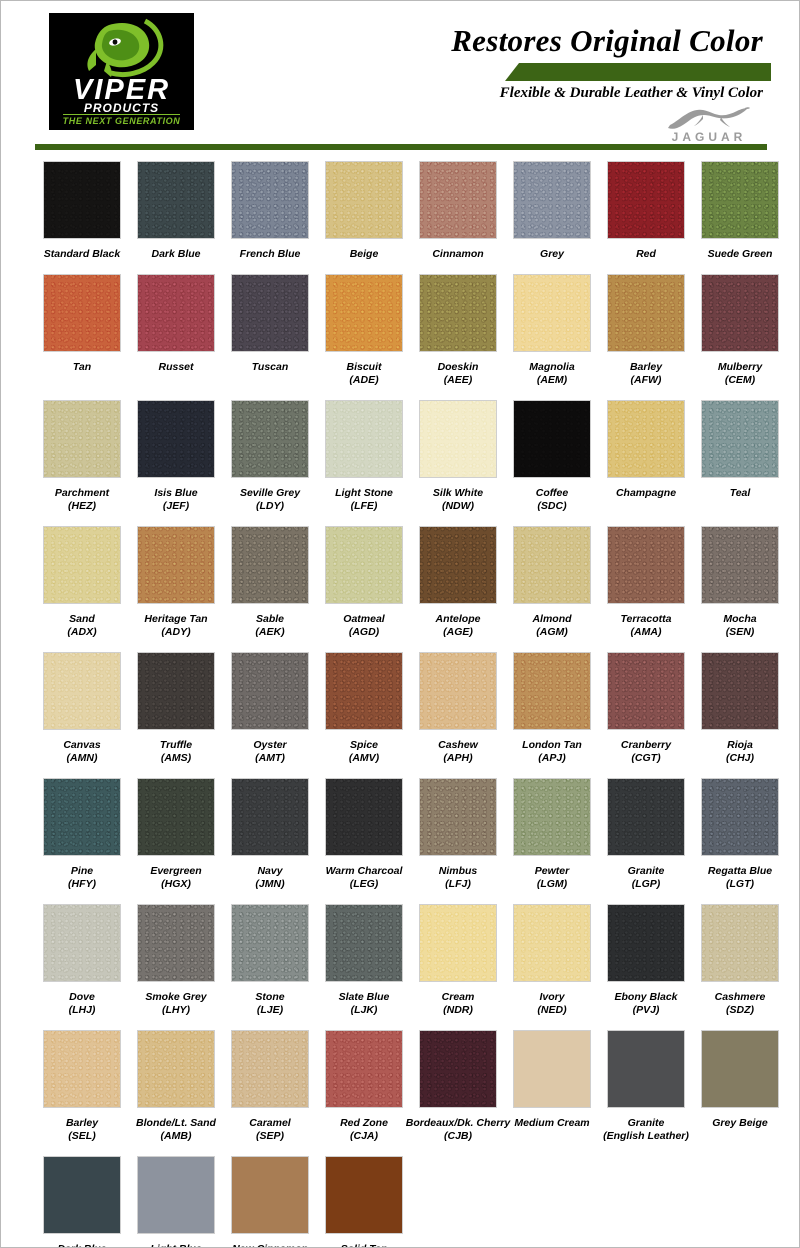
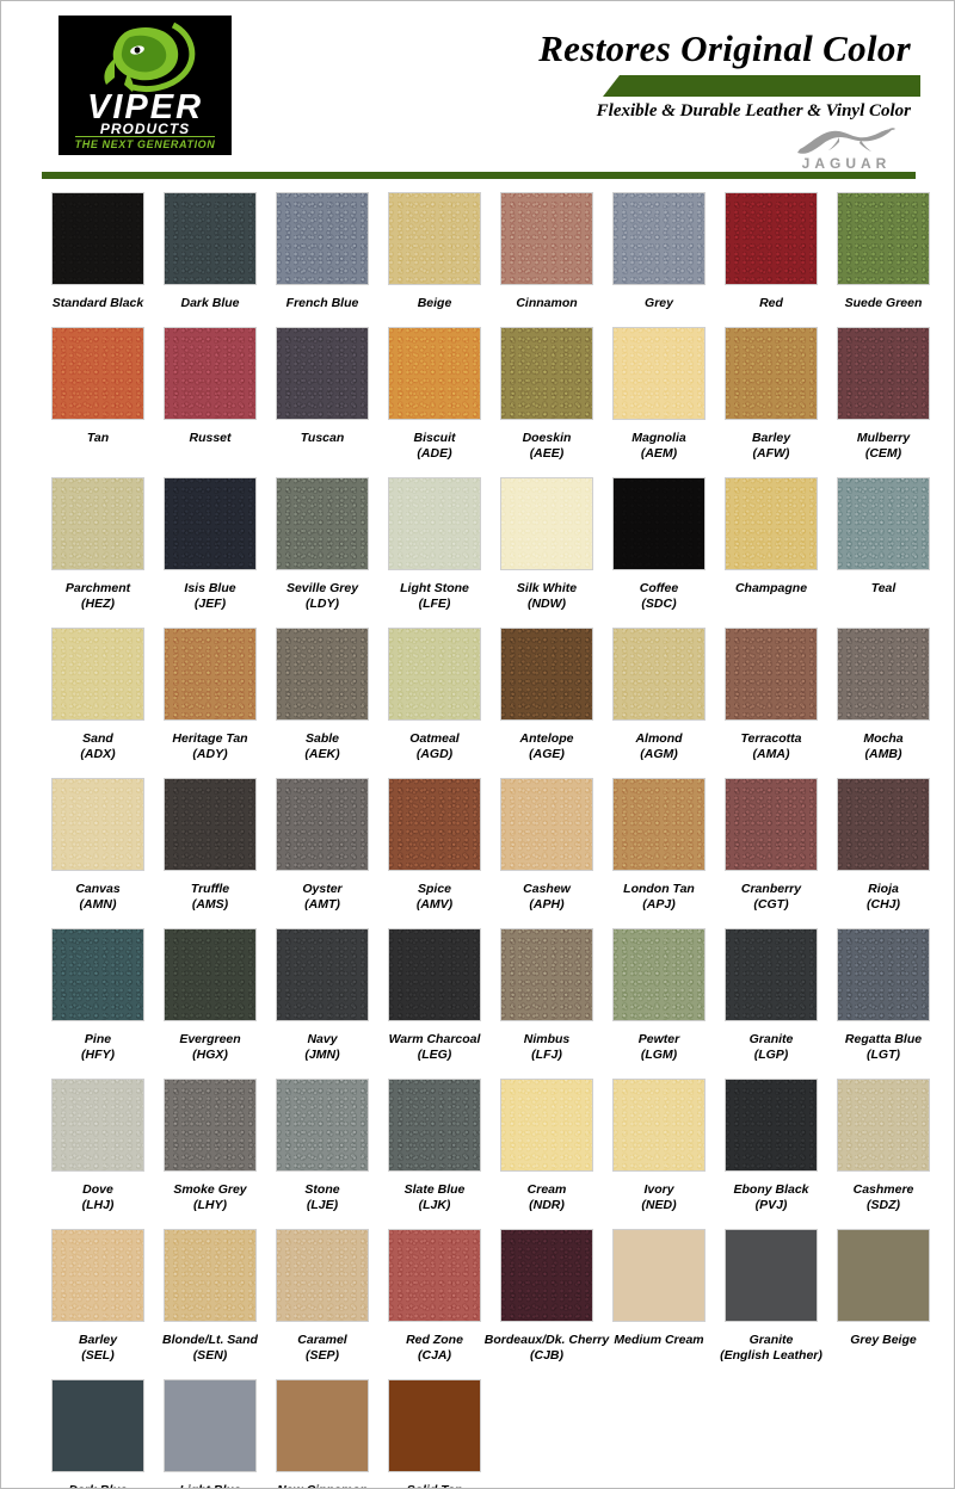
  VIPER
  PRODUCTS
  THE NEXT GENERATION
  Restores Original Color
  Flexible & Durable Leather & Vinyl Color
  JAGUAR
  Standard Black
  Dark Blue
  French Blue
  Beige
  Cinnamon
  Grey
  Red
  Suede Green
  Tan
  Russet
  Tuscan
  Biscuit
  (ADE)
  Doeskin
  (AEE)
  Magnolia
  (AEM)
  Barley
  (AFW)
  Mulberry
  (CEM)
  Parchment
  (HEZ)
  Isis Blue
  (JEF)
  Seville Grey
  (LDY)
  Light Stone
  (LFE)
  Silk White
  (NDW)
  Coffee
  (SDC)
  Champagne
  Teal
  Sand
  (ADX)
  Heritage Tan
  (ADY)
  Sable
  (AEK)
  Oatmeal
  (AGD)
  Antelope
  (AGE)
  Almond
  (AGM)
  Terracotta
  (AMA)
  Mocha
- (SEN)
+ (AMB)
  Canvas
  (AMN)
  Truffle
  (AMS)
  Oyster
  (AMT)
  Spice
  (AMV)
  Cashew
  (APH)
  London Tan
  (APJ)
  Cranberry
  (CGT)
  Rioja
  (CHJ)
  Pine
  (HFY)
  Evergreen
  (HGX)
  Navy
  (JMN)
  Warm Charcoal
  (LEG)
  Nimbus
  (LFJ)
  Pewter
  (LGM)
  Granite
  (LGP)
  Regatta Blue
  (LGT)
  Dove
  (LHJ)
  Smoke Grey
  (LHY)
  Stone
  (LJE)
  Slate Blue
  (LJK)
  Cream
  (NDR)
  Ivory
  (NED)
  Ebony Black
  (PVJ)
  Cashmere
  (SDZ)
  Barley
  (SEL)
  Blonde/Lt. Sand
- (AMB)
+ (SEN)
  Caramel
  (SEP)
  Red Zone
  (CJA)
  Bordeaux/Dk. Cherry
  (CJB)
  Medium Cream
  Granite
  (English Leather)
  Grey Beige
